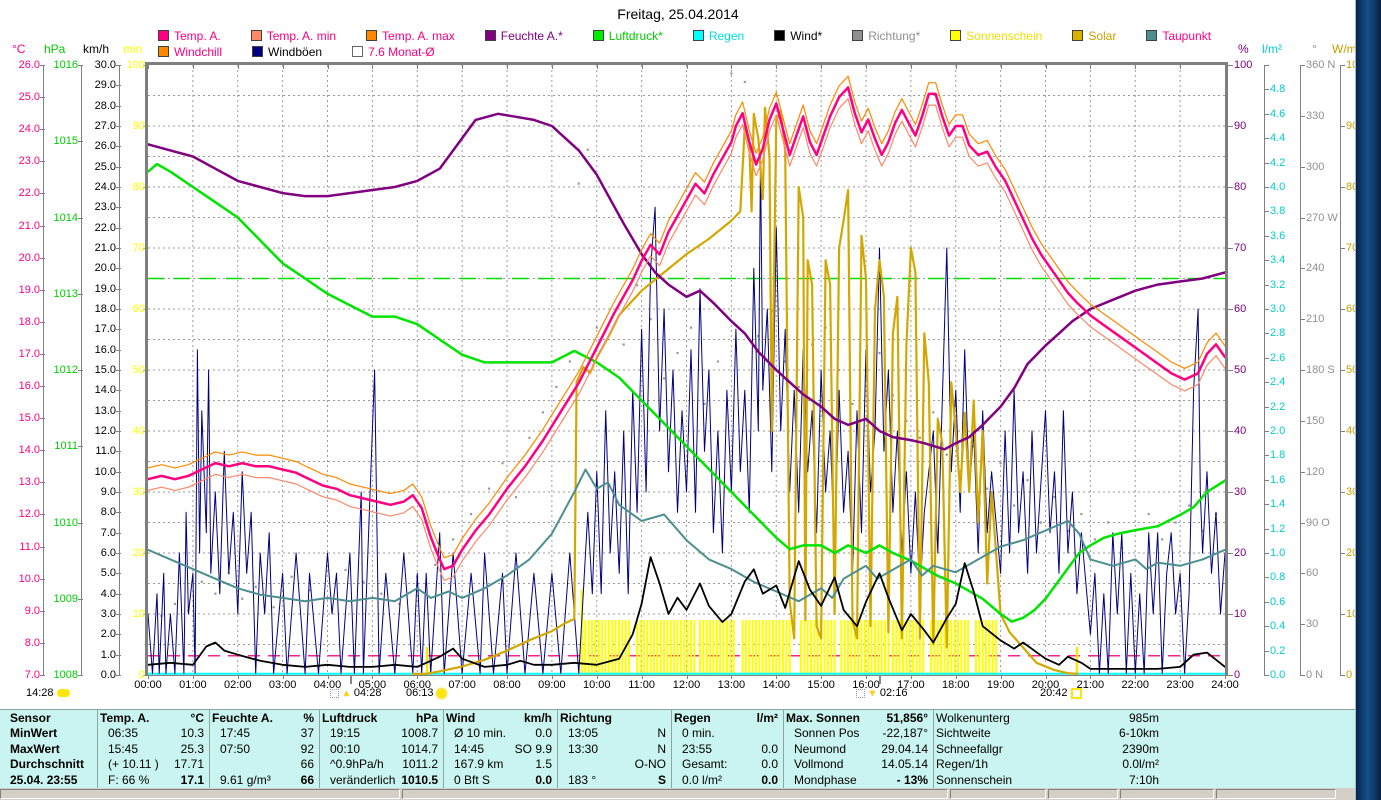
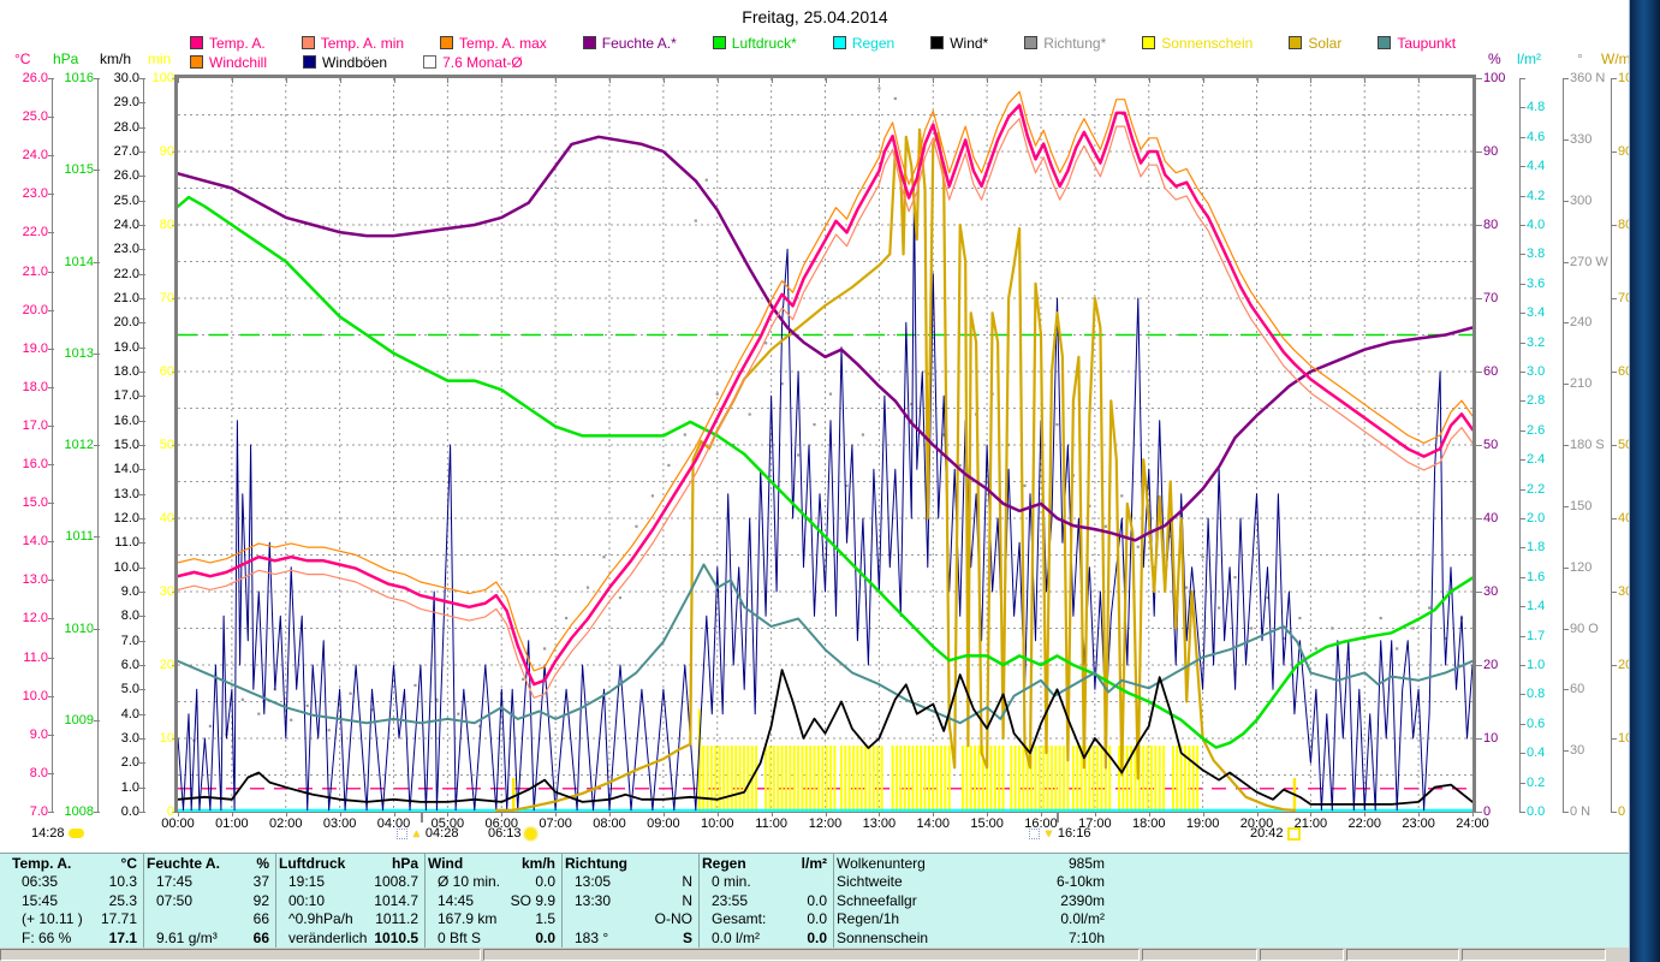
  Freitag, 25.04.2014
  Temp. A.
  Temp. A. min
  Temp. A. max
  Feuchte A.*
  Luftdruck*
  Regen
  Wind*
  Richtung*
  Sonnenschein
  Solar
  Taupunkt
  Windchill
  Windböen
  7.6 Monat-Ø
  °C
  hPa
  km/h
  min
  %
  l/m²
  °
  W/m
  26.0
  25.0
  24.0
  23.0
  22.0
  21.0
  20.0
  19.0
  18.0
  17.0
  16.0
  15.0
  14.0
  13.0
  12.0
  11.0
  10.0
  9.0
  8.0
  7.0
  1016
  1015
  1014
  1013
  1012
  1011
  1010
  1009
  1008
  30.0
  29.0
  28.0
  27.0
  26.0
  25.0
  24.0
  23.0
  22.0
  21.0
  20.0
  19.0
  18.0
  17.0
  16.0
  15.0
  14.0
  13.0
  12.0
  11.0
  10.0
  9.0
  8.0
  7.0
  6.0
  5.0
  4.0
  3.0
  2.0
  1.0
  0.0
  100
  90
  80
  70
  60
  50
  40
  30
  20
  10
  0
  100
  90
  80
  70
  60
  50
  40
  30
  20
  10
  0
  4.8
  4.6
  4.4
  4.2
  4.0
  3.8
  3.6
  3.4
  3.2
  3.0
  2.8
  2.6
  2.4
  2.2
  2.0
  1.8
  1.6
  1.4
- 1.2
+ 1.7
  1.0
  0.8
  0.6
  0.4
  0.2
  0.0
  360 N
  330
  300
  270 W
  240
  210
  180 S
  150
  120
  90 O
  60
  30
  0 N
  0
  00:00
  01:00
  02:00
  03:00
  04:00
  05:00
  06:00
  07:00
  08:00
  09:00
  10:00
  11:00
  12:00
  13:00
  14:00
  15:00
  16:00
  17:00
  18:00
  19:00
  20:00
  21:00
  22:00
  23:00
  24:00
  14:28
  ▲
  04:28
  06:13
  ▼
- 02:16
+ 16:16
  20:42
- Sensor
- MinWert
- MaxWert
- Durchschnitt
- 25.04. 23:55
  Temp. A.
  °C
  06:35
  10.3
  15:45
  25.3
  (+ 10.11 )
  17.71
  F: 66 %
  17.1
  Feuchte A.
  %
  17:45
  37
  07:50
  92
  66
  9.61 g/m³
  66
  Luftdruck
  hPa
  19:15
  1008.7
  00:10
  1014.7
  ^0.9hPa/h
  1011.2
  veränderlich
  1010.5
  Wind
  km/h
  Ø 10 min.
  0.0
  14:45
  SO 9.9
  167.9 km
  1.5
  0 Bft S
  0.0
  Richtung
  13:05
  N
  13:30
  N
  O-NO
  183 °
  S
  Regen
  l/m²
  0 min.
  23:55
  0.0
  Gesamt:
  0.0
  0.0 l/m²
  0.0
- Max. Sonnen
- 51,856°
- Sonnen Pos
- -22,187°
- Neumond
- 29.04.14
- Vollmond
- 14.05.14
- Mondphase
- - 13%
  Wolkenunterg
  985m
  Sichtweite
  6-10km
  Schneefallgr
  2390m
  Regen/1h
  0.0l/m²
  Sonnenschein
  7:10h
